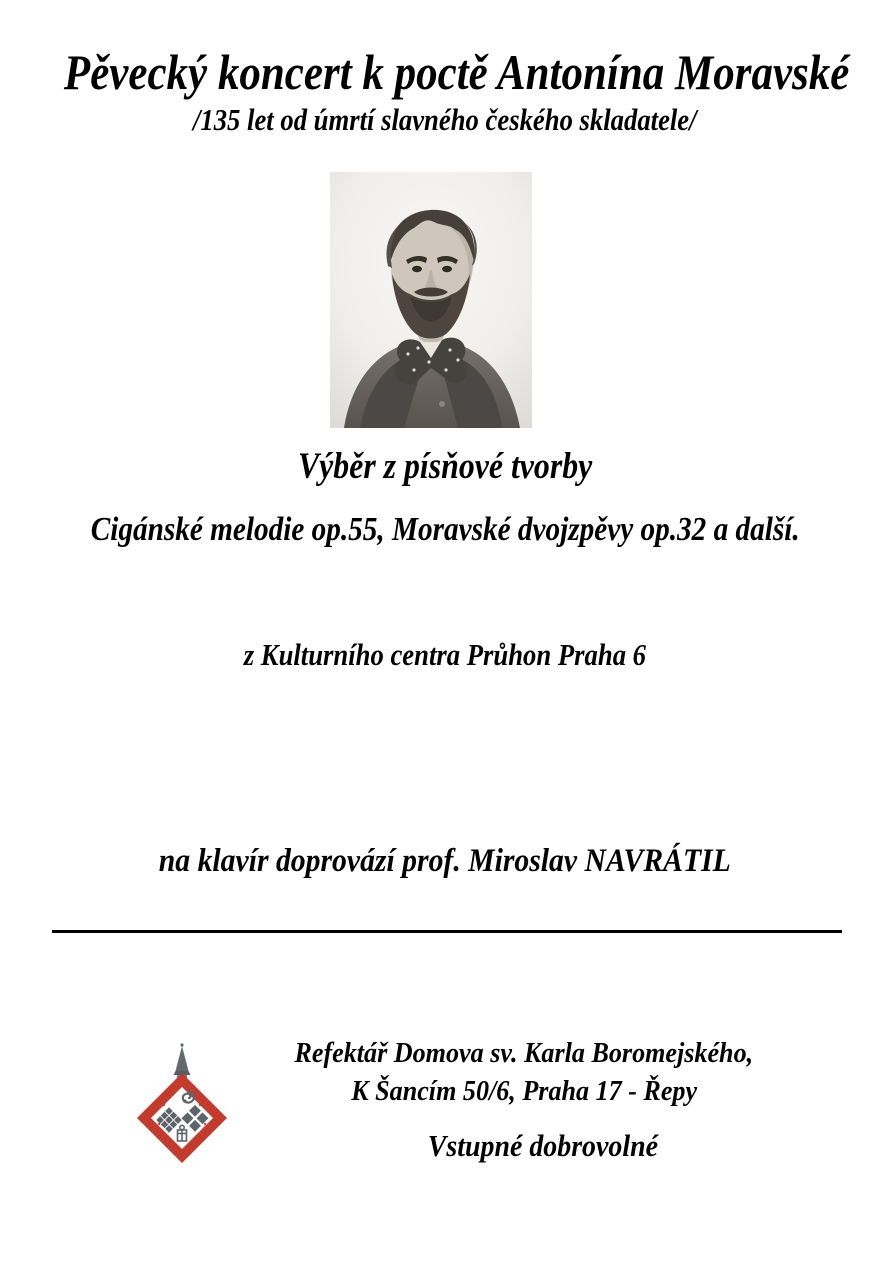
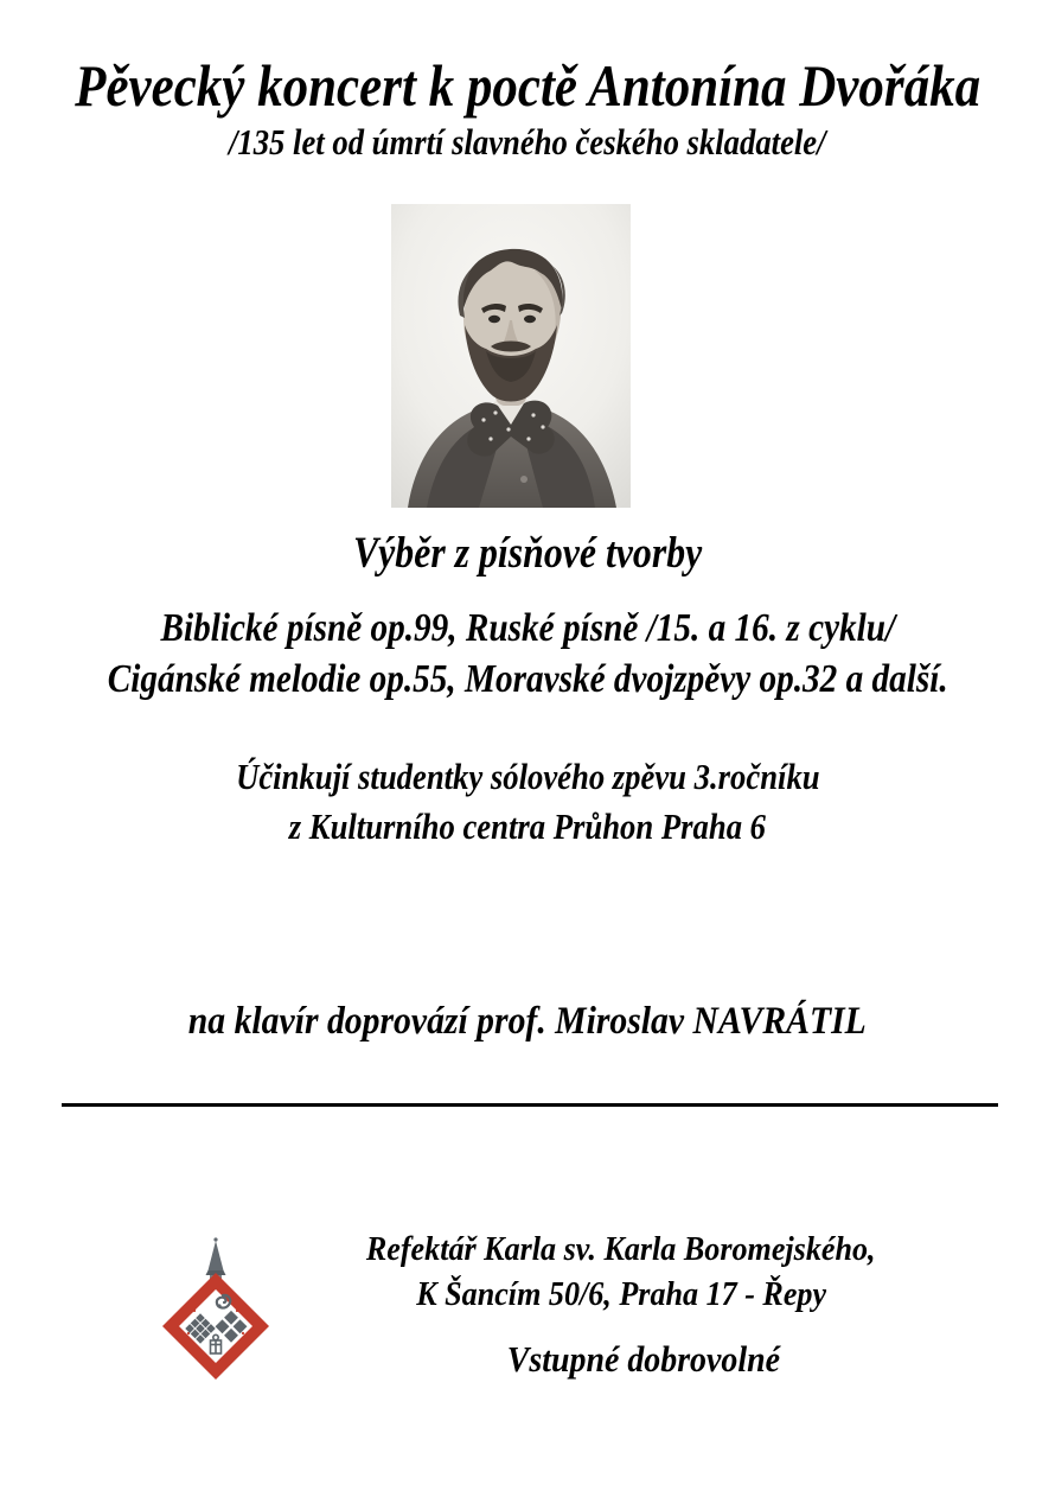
- Pěvecký koncert k poctě Antonína Moravské
+ Pěvecký koncert k poctě Antonína Dvořáka
  /135 let od úmrtí slavného českého skladatele/
  Výběr z písňové tvorby
+ Biblické písně op.99, Ruské písně /15. a 16. z cyklu/
  Cigánské melodie op.55, Moravské dvojzpěvy op.32 a další.
+ Účinkují studentky sólového zpěvu 3.ročníku
  z Kulturního centra Průhon Praha 6
  na klavír doprovází prof. Miroslav NAVRÁTIL
- Refektář Domova sv. Karla Boromejského,
+ Refektář Karla sv. Karla Boromejského,
  K Šancím 50/6, Praha 17 - Řepy
  Vstupné dobrovolné
